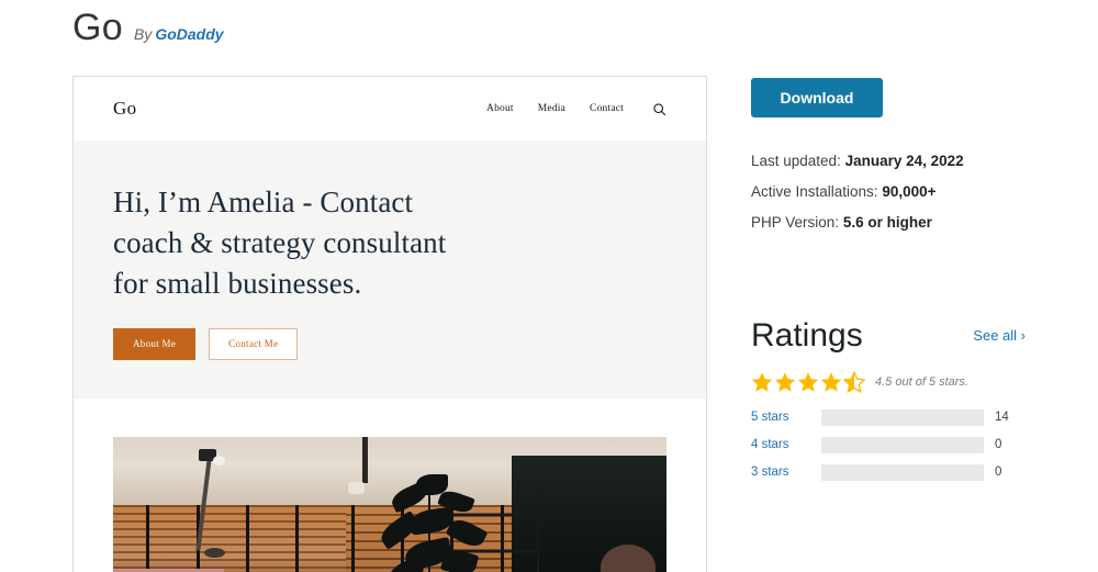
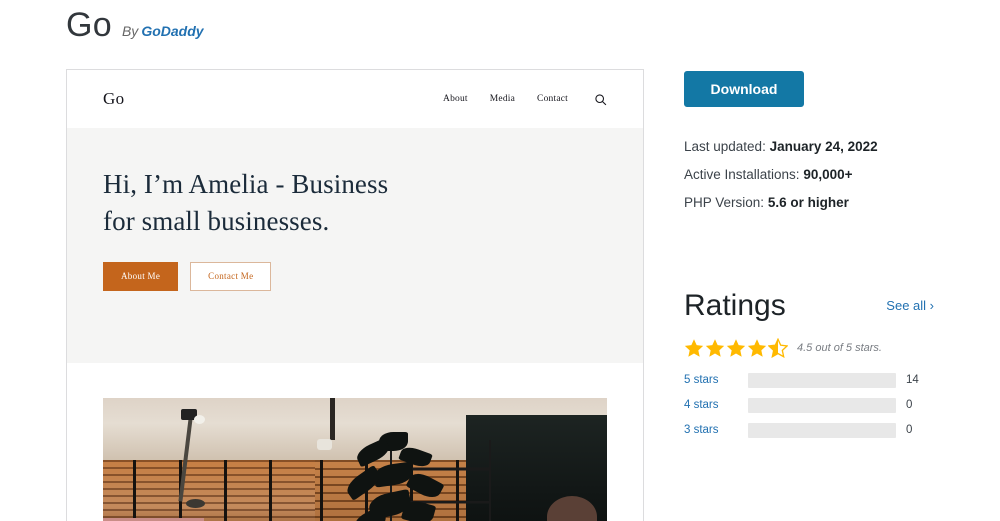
  Go
  By GoDaddy
  Go
  About
  Media
  Contact
- Hi, I’m Amelia - Contact
+ Hi, I’m Amelia - Business
- coach & strategy consultant
  for small businesses.
  About Me
  Contact Me
  Download
  Last updated: January 24, 2022
  Active Installations: 90,000+
  PHP Version: 5.6 or higher
  Ratings
  See all ›
  4.5 out of 5 stars.
  5 stars
  14
  4 stars
  0
  3 stars
  0
